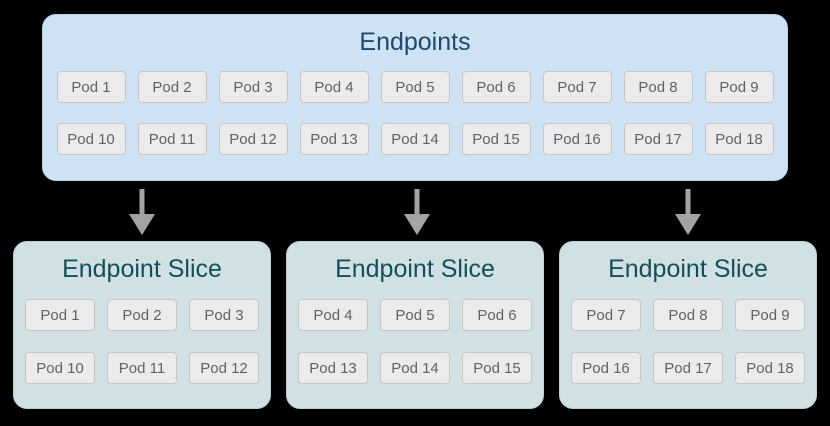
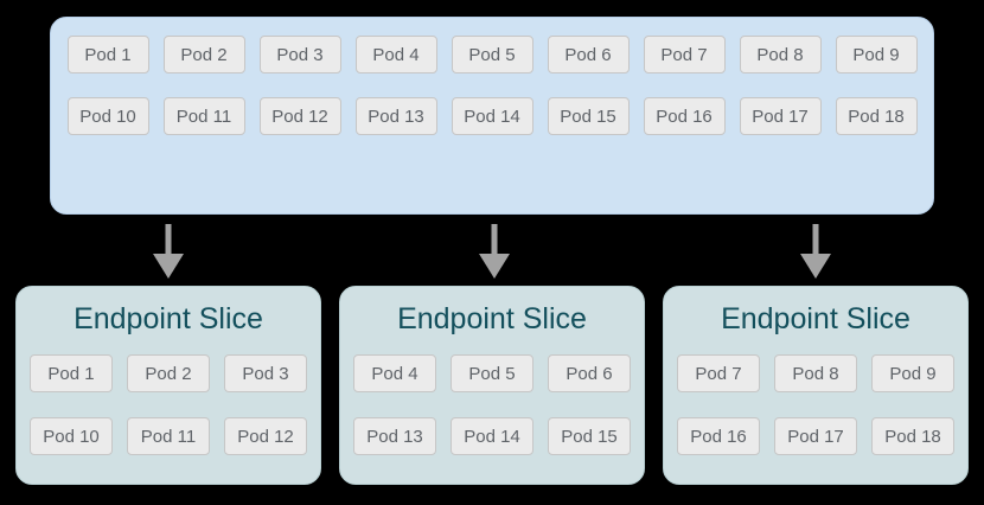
- Endpoints
  Pod 1
  Pod 2
  Pod 3
  Pod 4
  Pod 5
  Pod 6
  Pod 7
  Pod 8
  Pod 9
  Pod 10
  Pod 11
  Pod 12
  Pod 13
  Pod 14
  Pod 15
  Pod 16
  Pod 17
  Pod 18
  Endpoint Slice
  Pod 1
  Pod 2
  Pod 3
  Pod 10
  Pod 11
  Pod 12
  Endpoint Slice
  Pod 4
  Pod 5
  Pod 6
  Pod 13
  Pod 14
  Pod 15
  Endpoint Slice
  Pod 7
  Pod 8
  Pod 9
  Pod 16
  Pod 17
  Pod 18
